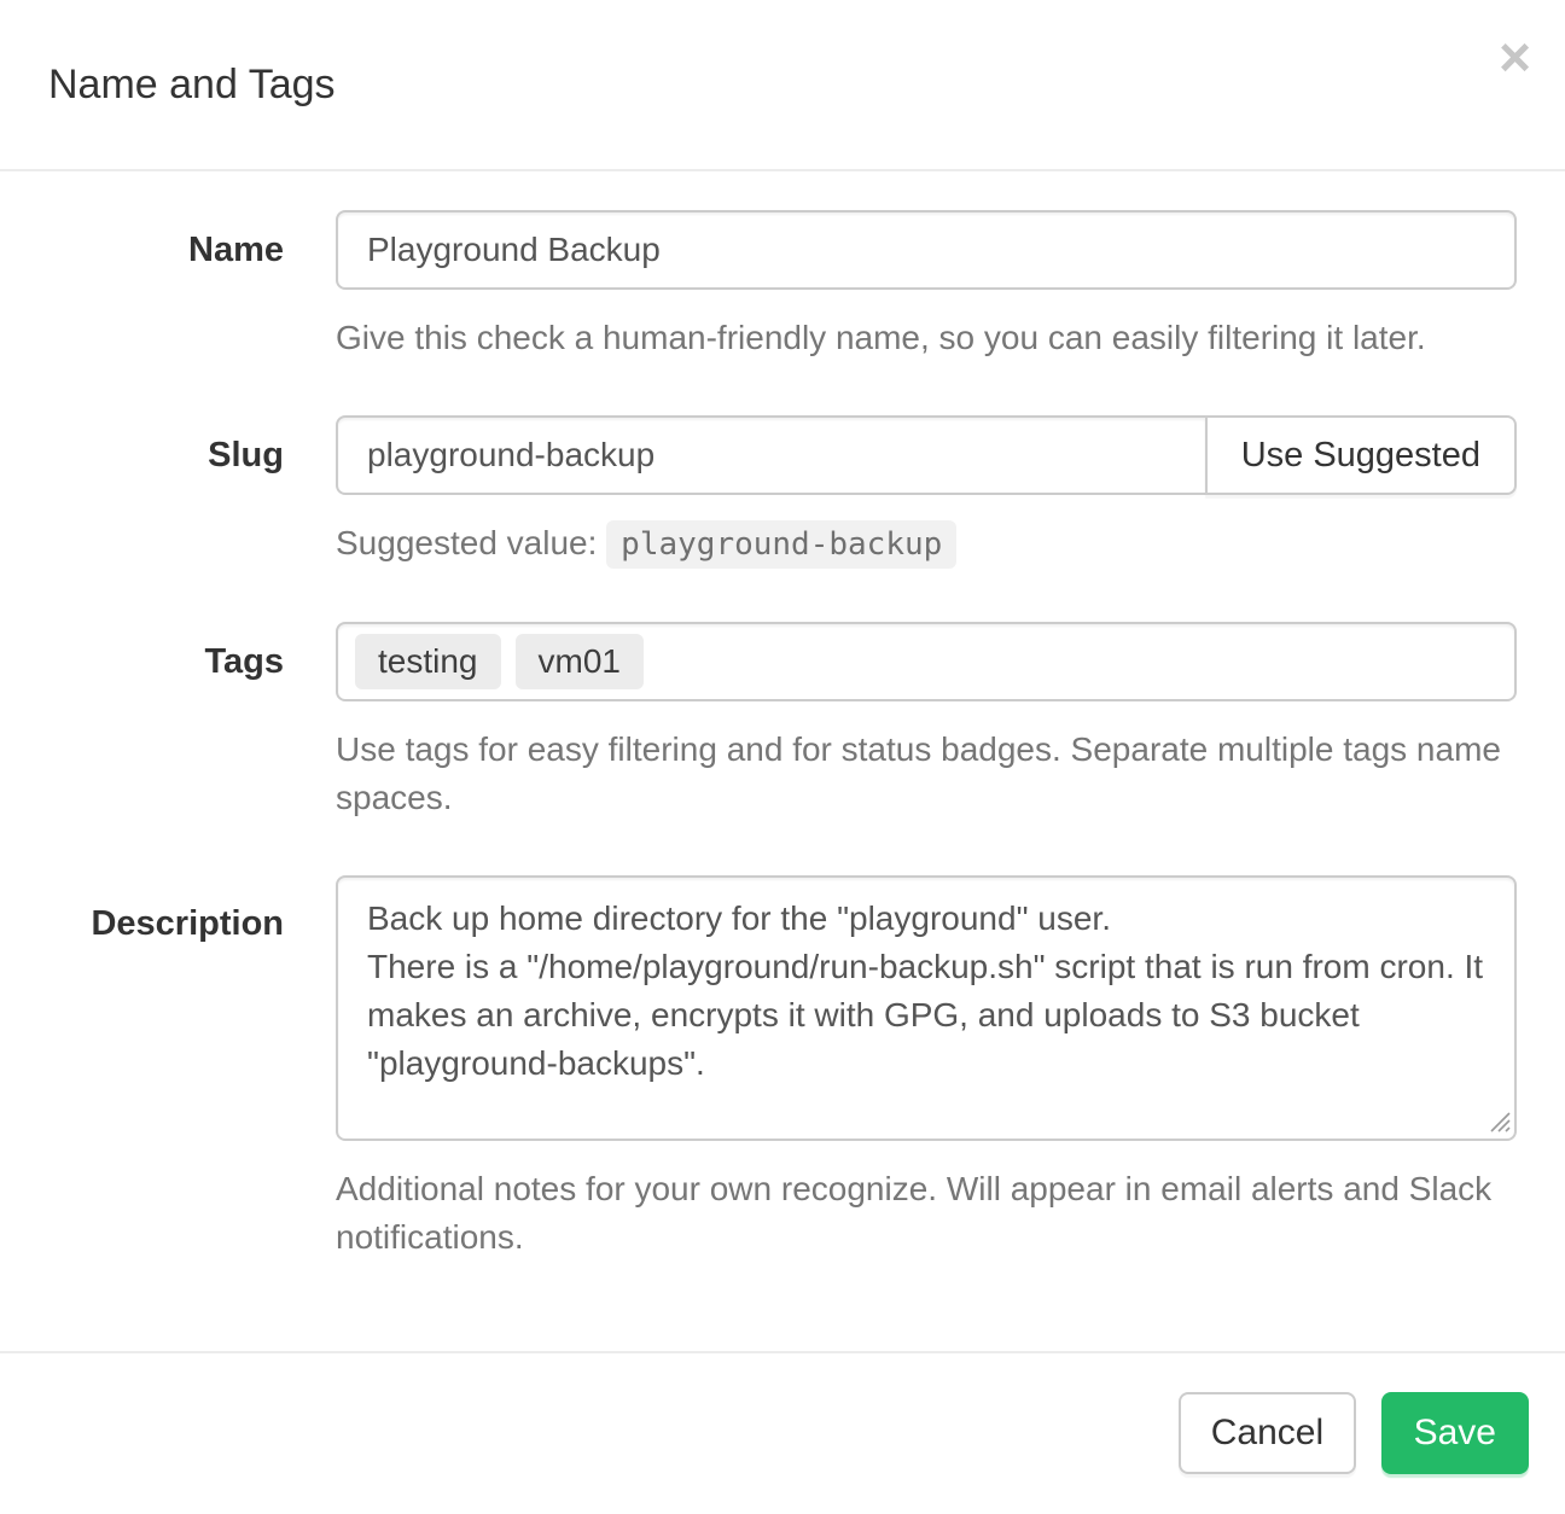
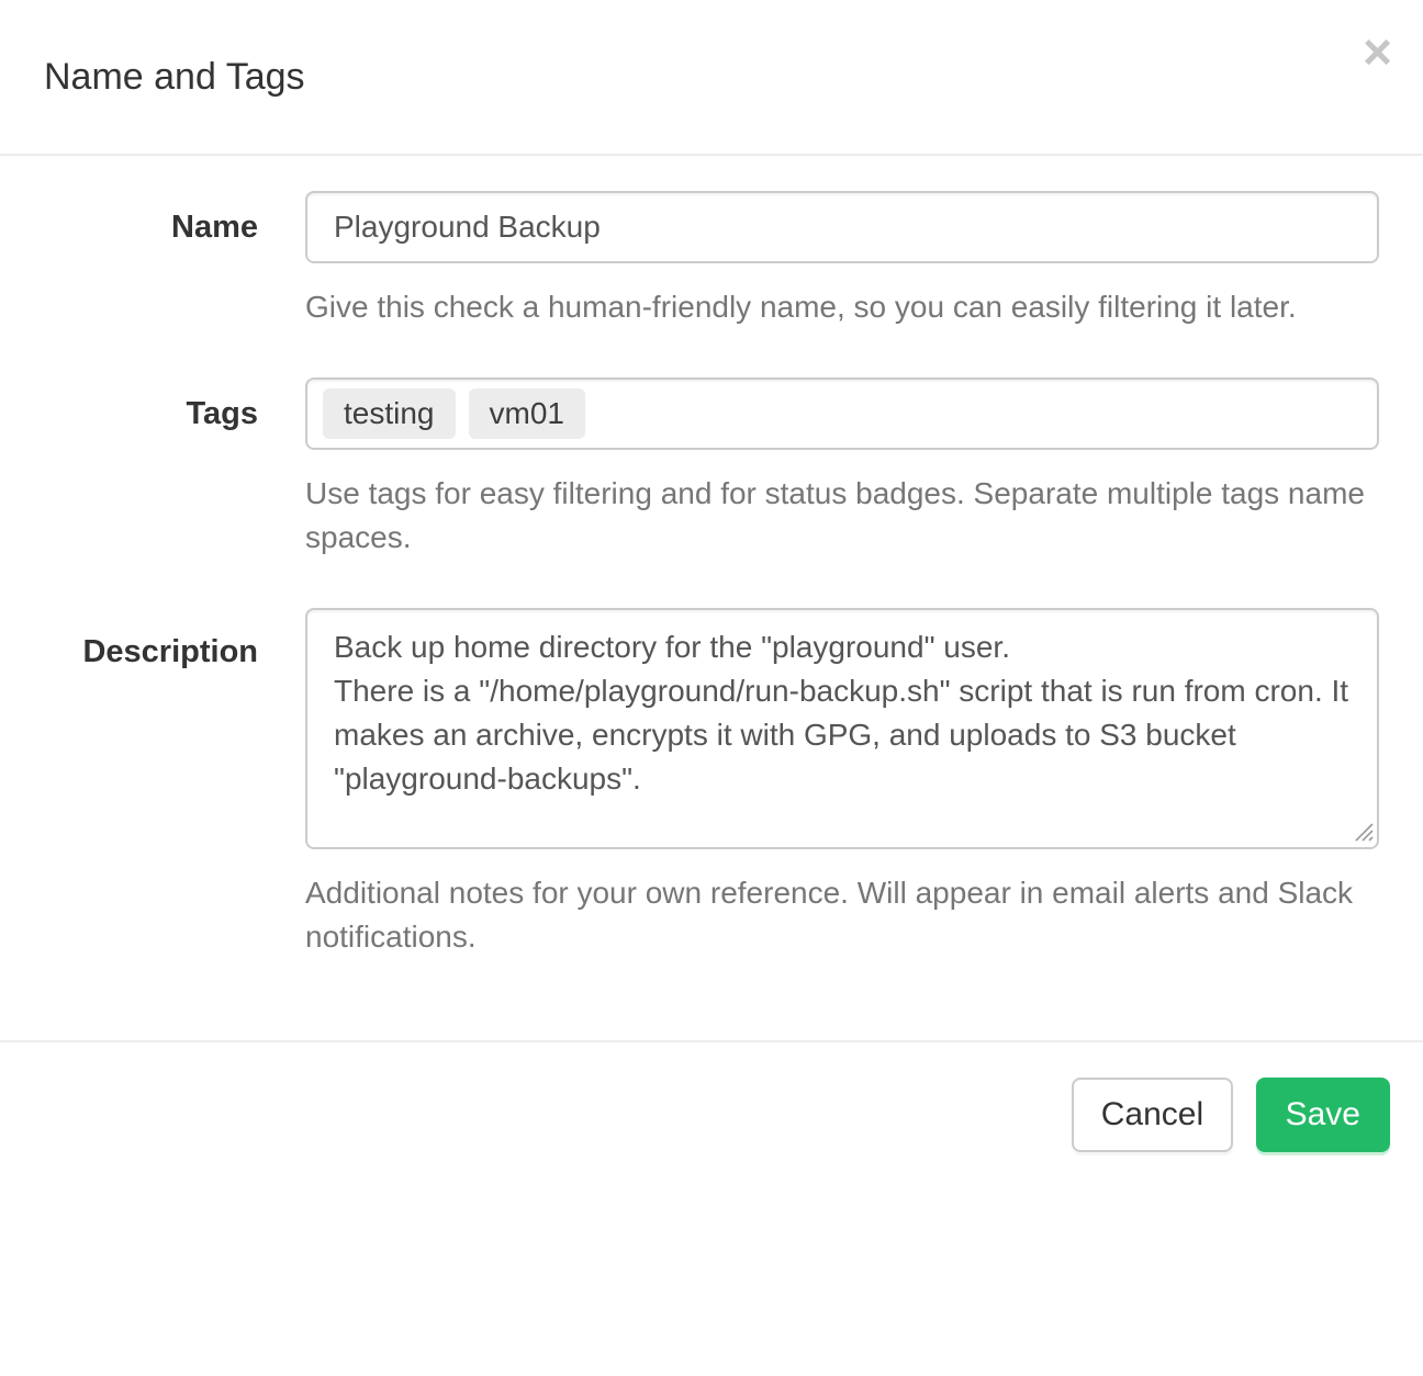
  Name and Tags
  ×
  Name
  Playground Backup
  Give this check a human-friendly name, so you can easily filtering it later.
- Slug
- playground-backup
- Use Suggested
- Suggested value: playground-backup
  Tags
  testing
  vm01
  Use tags for easy filtering and for status badges. Separate multiple tags name spaces.
  Description
  Back up home directory for the "playground" user.
- Additional notes for your own recognize. Will appear in email alerts and Slack notifications.
+ Additional notes for your own reference. Will appear in email alerts and Slack notifications.
  Cancel Save
